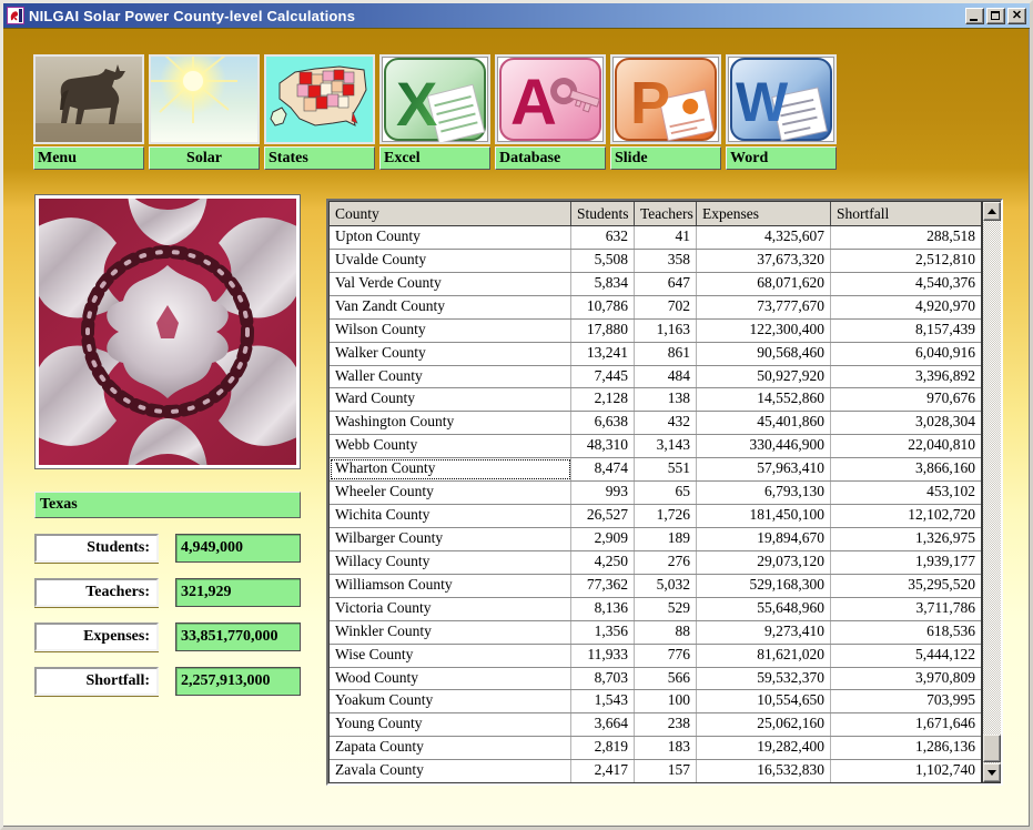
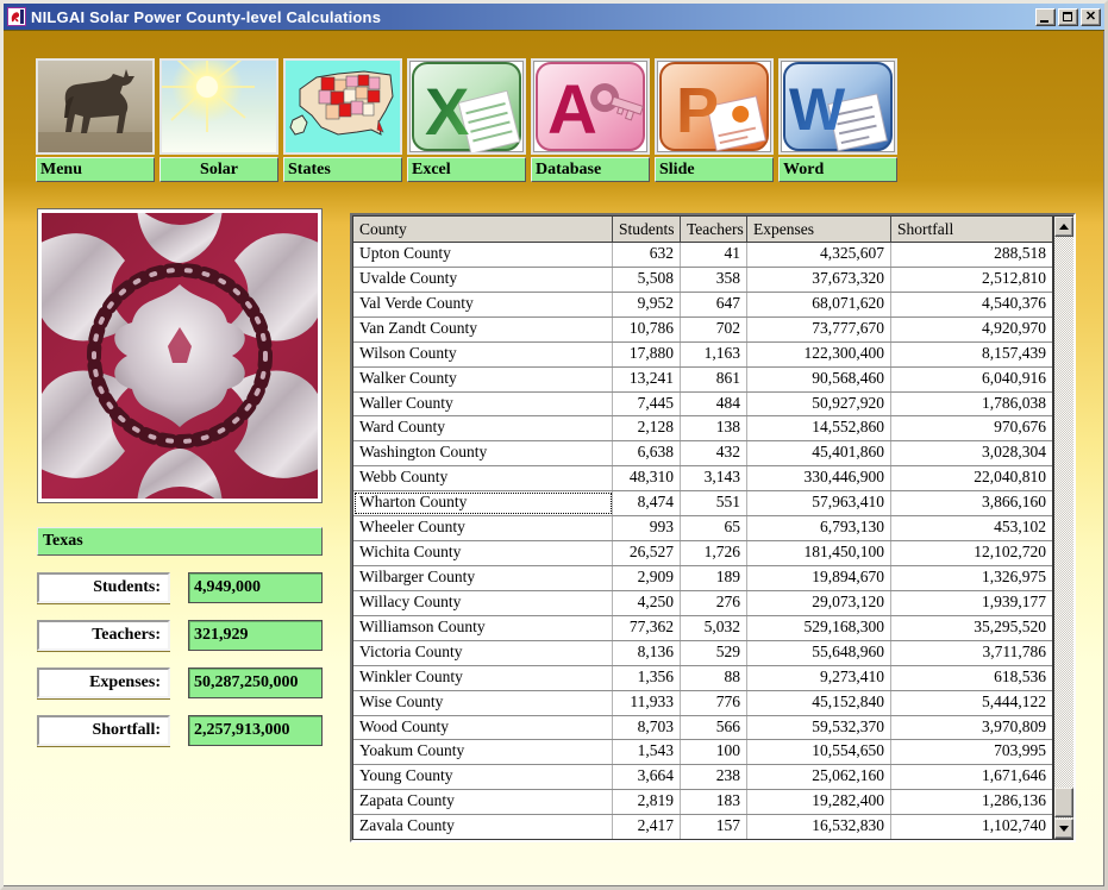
  NILGAI Solar Power County-level Calculations
  ✕
  Menu
  Solar
  States
  X
  Excel
  A
  Database
  P
  Slide
  W
  Word
  Texas
  Students:
  4,949,000
  Teachers:
  321,929
  Expenses:
- 33,851,770,000
+ 50,287,250,000
  Shortfall:
  2,257,913,000
  County
  Students
  Teachers
  Expenses
  Shortfall
  Upton County
  632
  41
  4,325,607
  288,518
  Uvalde County
  5,508
  358
  37,673,320
  2,512,810
  Val Verde County
- 5,834
+ 9,952
  647
  68,071,620
  4,540,376
  Van Zandt County
  10,786
  702
  73,777,670
  4,920,970
  Wilson County
  17,880
  1,163
  122,300,400
  8,157,439
  Walker County
  13,241
  861
  90,568,460
  6,040,916
  Waller County
  7,445
  484
  50,927,920
- 3,396,892
+ 1,786,038
  Ward County
  2,128
  138
  14,552,860
  970,676
  Washington County
  6,638
  432
  45,401,860
  3,028,304
  Webb County
  48,310
  3,143
  330,446,900
  22,040,810
  Wharton County
  8,474
  551
  57,963,410
  3,866,160
  Wheeler County
  993
  65
  6,793,130
  453,102
  Wichita County
  26,527
  1,726
  181,450,100
  12,102,720
  Wilbarger County
  2,909
  189
  19,894,670
  1,326,975
  Willacy County
  4,250
  276
  29,073,120
  1,939,177
  Williamson County
  77,362
  5,032
  529,168,300
  35,295,520
  Victoria County
  8,136
  529
  55,648,960
  3,711,786
  Winkler County
  1,356
  88
  9,273,410
  618,536
  Wise County
  11,933
  776
- 81,621,020
+ 45,152,840
  5,444,122
  Wood County
  8,703
  566
  59,532,370
  3,970,809
  Yoakum County
  1,543
  100
  10,554,650
  703,995
  Young County
  3,664
  238
  25,062,160
  1,671,646
  Zapata County
  2,819
  183
  19,282,400
  1,286,136
  Zavala County
  2,417
  157
  16,532,830
  1,102,740
